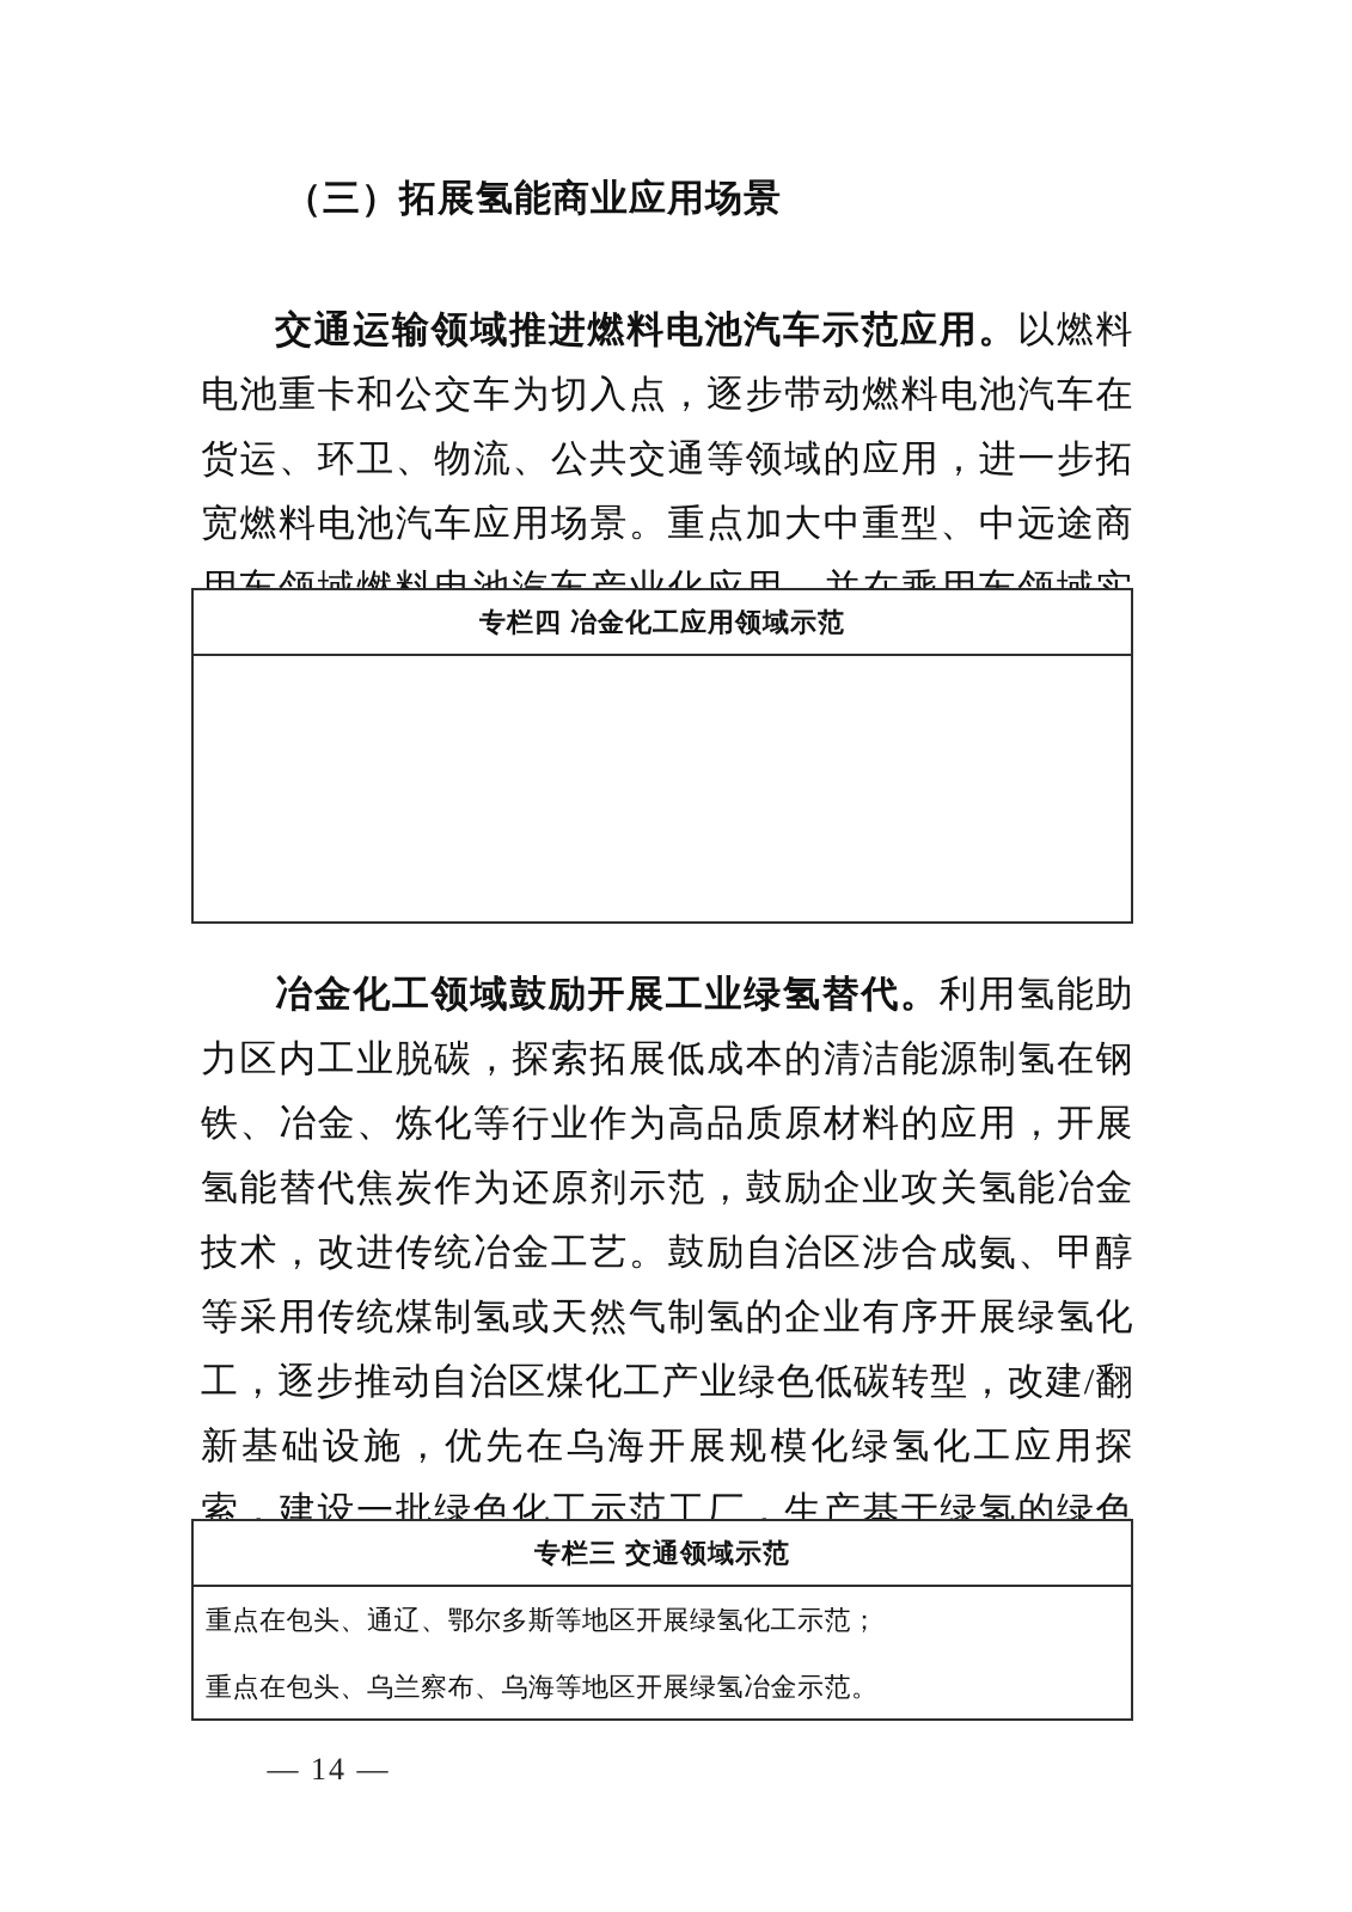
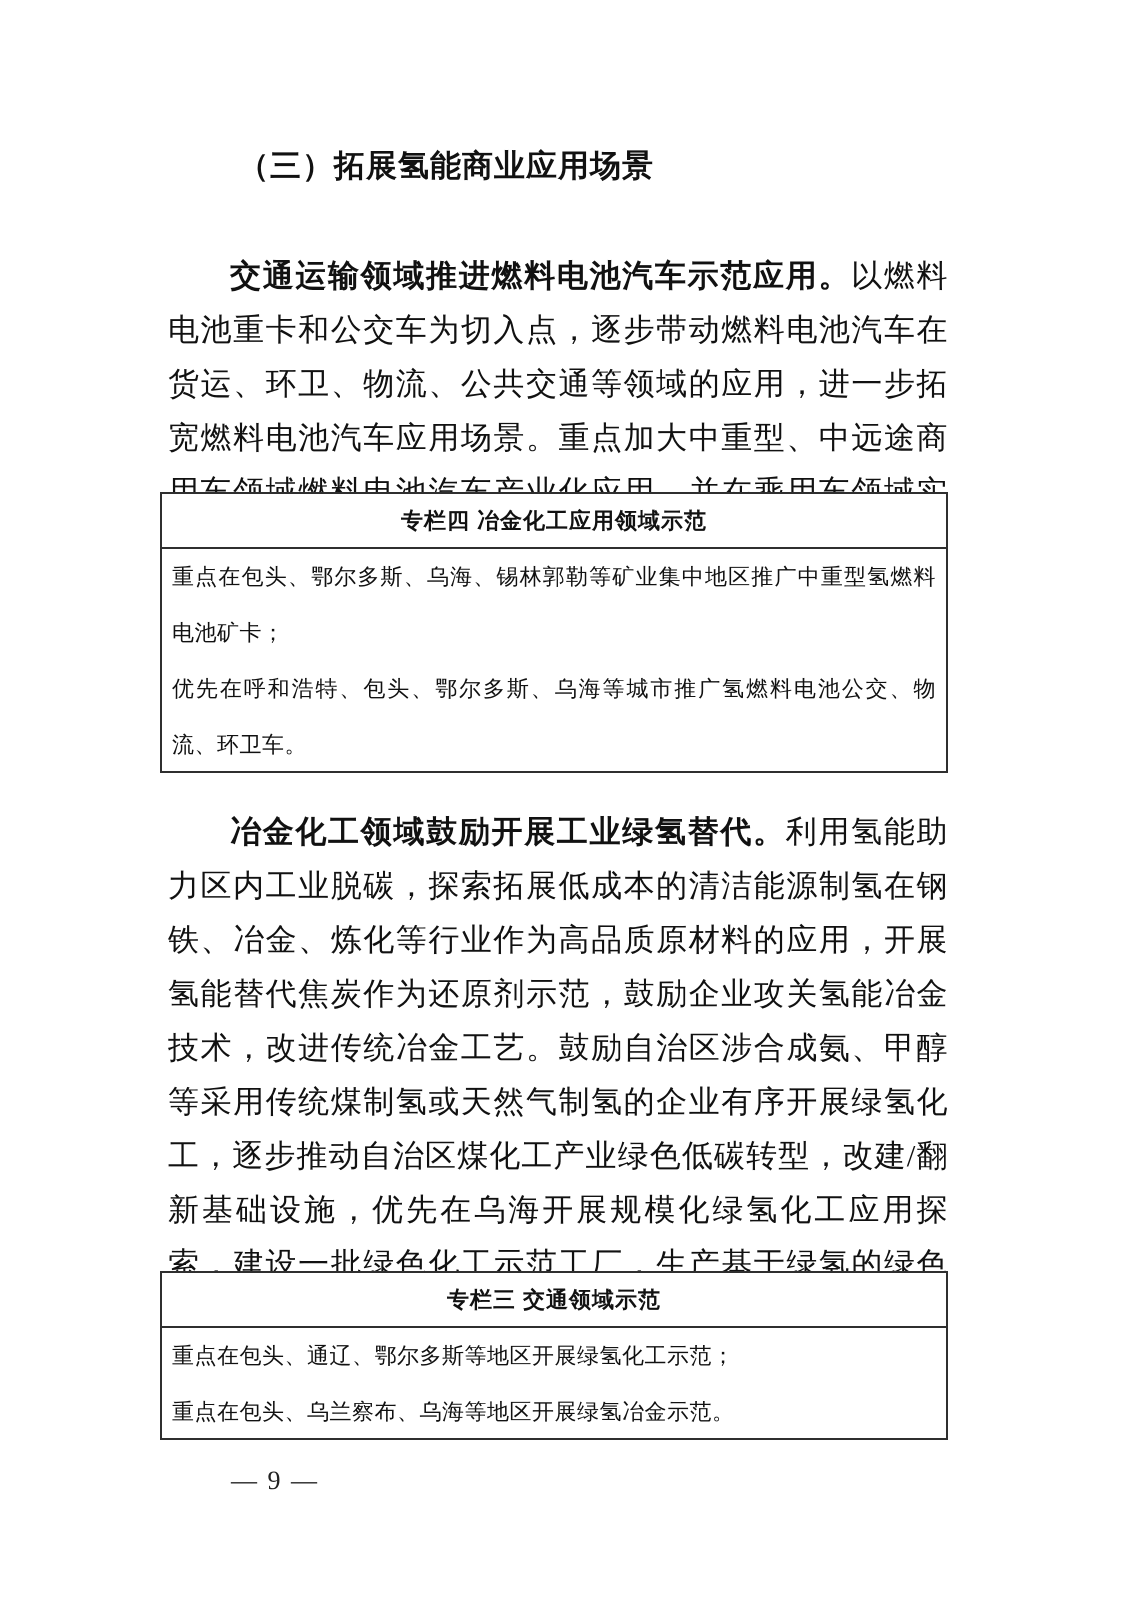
  （三）拓展氢能商业应用场景
  交通运输领域推进燃料电池汽车示范应用。以燃料电池重卡和公交车为切入点，逐步带动燃料电池汽车在货运、环卫、物流、公共交通等领域的应用，进一步拓宽燃料电池汽车应用场景。重点加大中重型、中远途商
  专栏四 冶金化工应用领域示范
+ 重点在包头、鄂尔多斯、乌海、锡林郭勒等矿业集中地区推广中重型氢燃料电池矿卡；
+ 优先在呼和浩特、包头、鄂尔多斯、乌海等城市推广氢燃料电池公交、物流、环卫车。
  冶金化工领域鼓励开展工业绿氢替代。利用氢能助力区内工业脱碳，探索拓展低成本的清洁能源制氢在钢铁、冶金、炼化等行业作为高品质原材料的应用，开展氢能替代焦炭作为还原剂示范，鼓励企业攻关氢能冶金技术，改进传统冶金工艺。鼓励自治区涉合成氨、甲醇等采用传统煤制氢或天然气制氢的企业有序开展绿氢化工，逐步推动自治区煤化工产业绿色低碳转型，改建/翻新基础设施，优先在乌海开展规模化绿氢化工应用探索，建设一批绿色化工示范工厂，生产基于绿氢的绿色
  专栏三 交通领域示范
  重点在包头、通辽、鄂尔多斯等地区开展绿氢化工示范；
  重点在包头、乌兰察布、乌海等地区开展绿氢冶金示范。
- — 14 —
+ — 9 —
